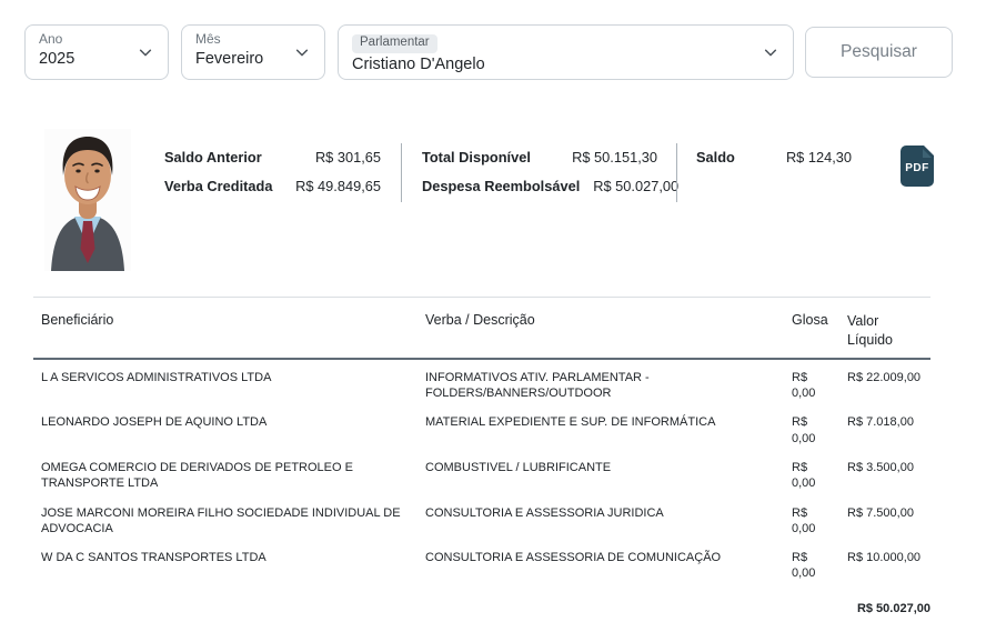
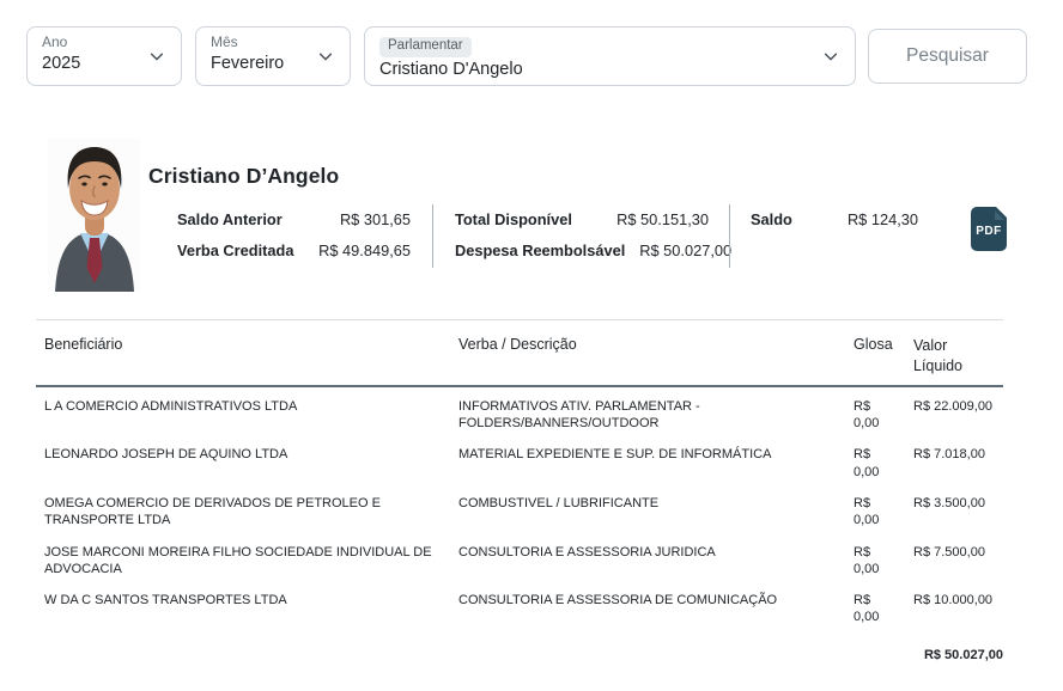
  Ano
  2025
  Mês
  Fevereiro
  Parlamentar
  Cristiano D'Angelo
  Pesquisar
+ Cristiano D’Angelo
  Saldo Anterior
  R$ 301,65
  Verba Creditada
  R$ 49.849,65
  Total Disponível
  R$ 50.151,30
  Despesa Reembolsável
  R$ 50.027,00
  Saldo
  R$ 124,30
  PDF
  Beneficiário	Verba / Descrição	Glosa	Valor Líquido
- L A SERVICOS ADMINISTRATIVOS LTDA	INFORMATIVOS ATIV. PARLAMENTAR - FOLDERS/BANNERS/OUTDOOR	R$ 0,00	R$ 22.009,00
+ L A COMERCIO ADMINISTRATIVOS LTDA	INFORMATIVOS ATIV. PARLAMENTAR - FOLDERS/BANNERS/OUTDOOR	R$ 0,00	R$ 22.009,00
  LEONARDO JOSEPH DE AQUINO LTDA	MATERIAL EXPEDIENTE E SUP. DE INFORMÁTICA	R$ 0,00	R$ 7.018,00
  OMEGA COMERCIO DE DERIVADOS DE PETROLEO E TRANSPORTE LTDA	COMBUSTIVEL / LUBRIFICANTE	R$ 0,00	R$ 3.500,00
  JOSE MARCONI MOREIRA FILHO SOCIEDADE INDIVIDUAL DE ADVOCACIA	CONSULTORIA E ASSESSORIA JURIDICA	R$ 0,00	R$ 7.500,00
  W DA C SANTOS TRANSPORTES LTDA	CONSULTORIA E ASSESSORIA DE COMUNICAÇÃO	R$ 0,00	R$ 10.000,00
  R$ 50.027,00
